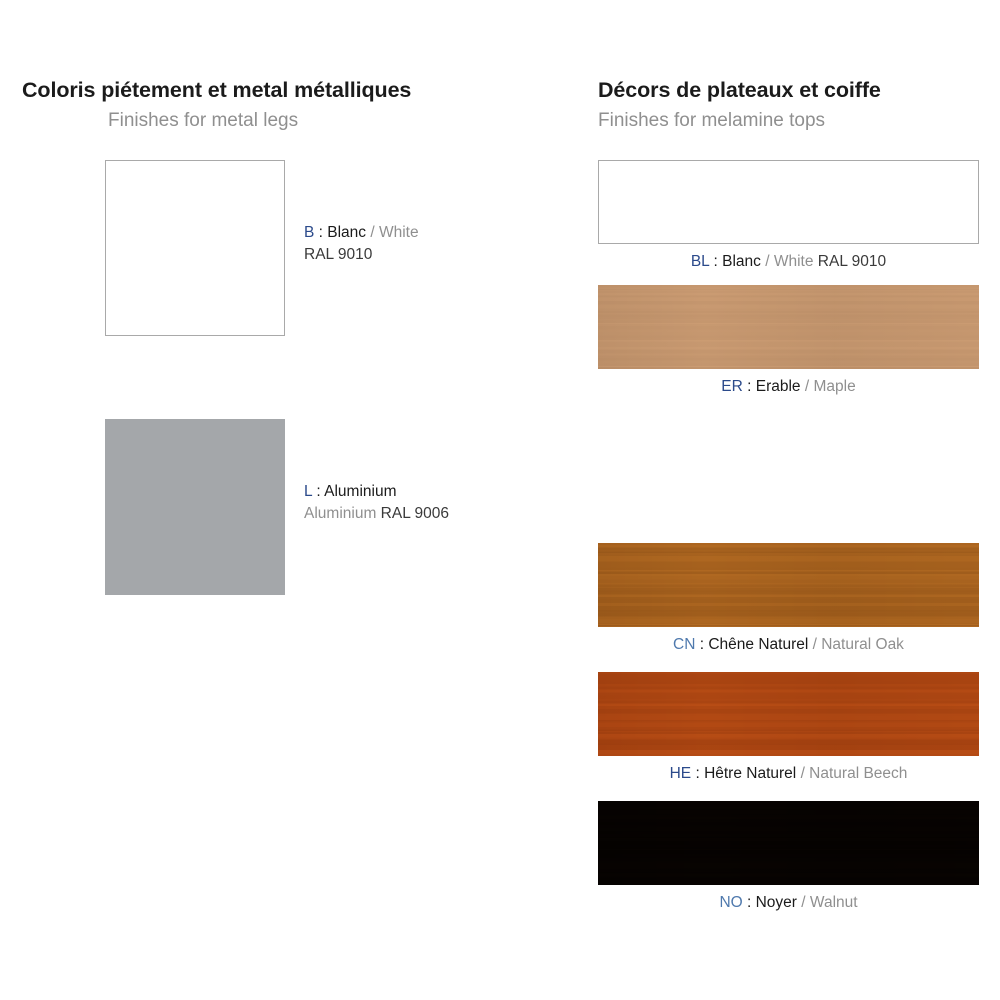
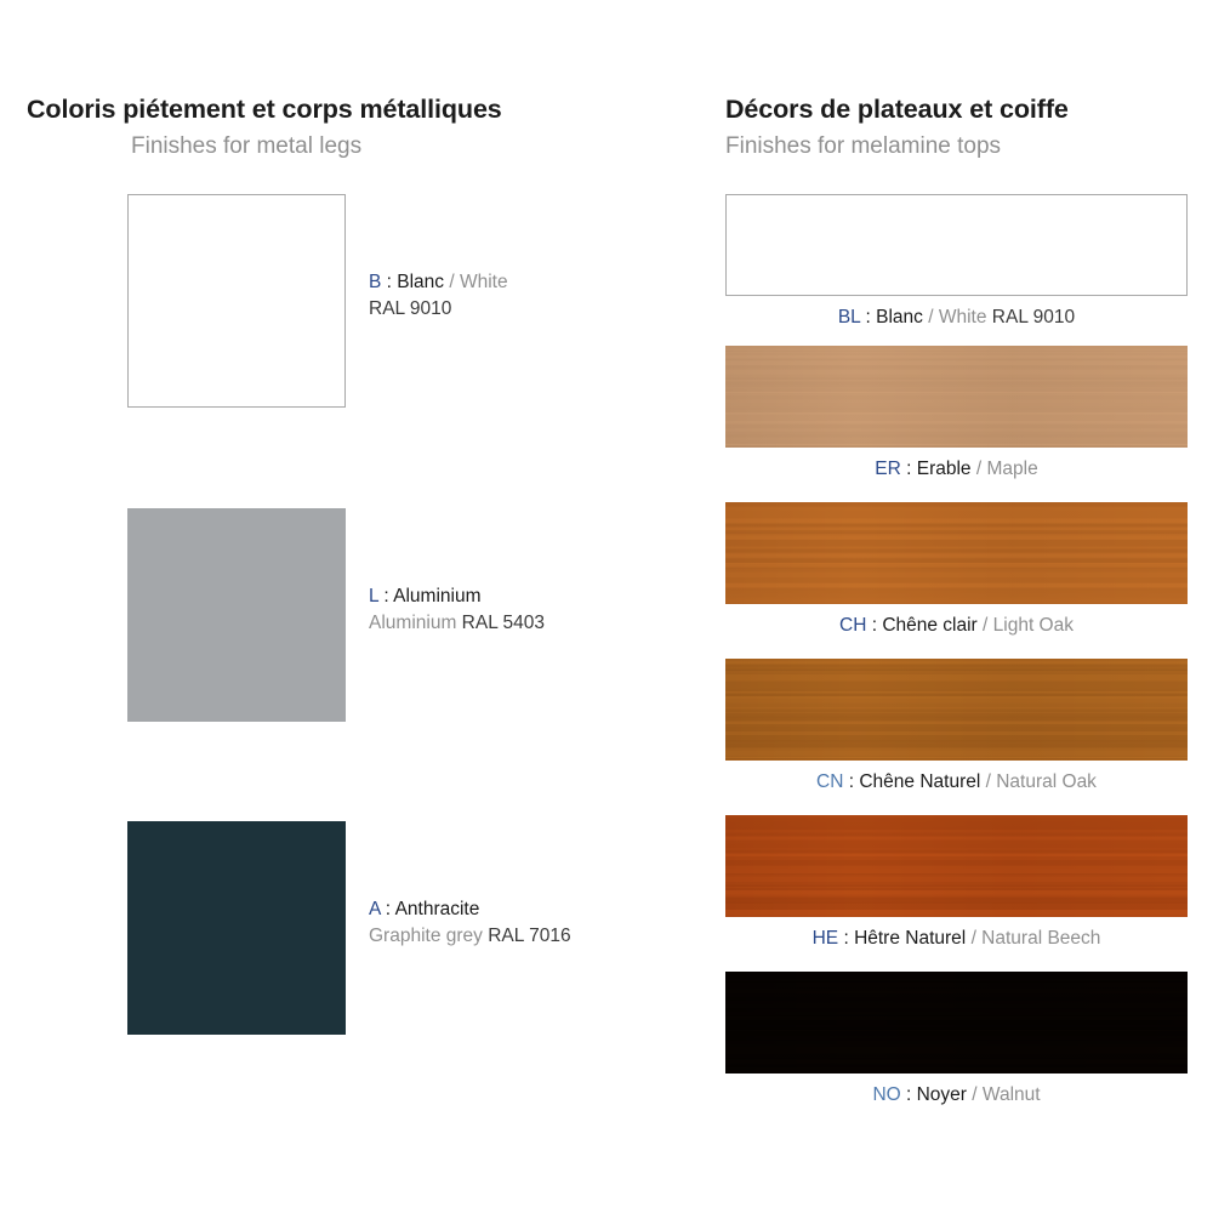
- Coloris piétement et metal métalliques
+ Coloris piétement et corps métalliques
  Finishes for metal legs
  B : Blanc / White
  RAL 9010
  L : Aluminium
- Aluminium RAL 9006
+ Aluminium RAL 5403
+ A : Anthracite
+ Graphite grey RAL 7016
  Décors de plateaux et coiffe
  Finishes for melamine tops
  BL : Blanc / White RAL 9010
  ER : Erable / Maple
+ CH : Chêne clair / Light Oak
  CN : Chêne Naturel / Natural Oak
  HE : Hêtre Naturel / Natural Beech
  NO : Noyer / Walnut
